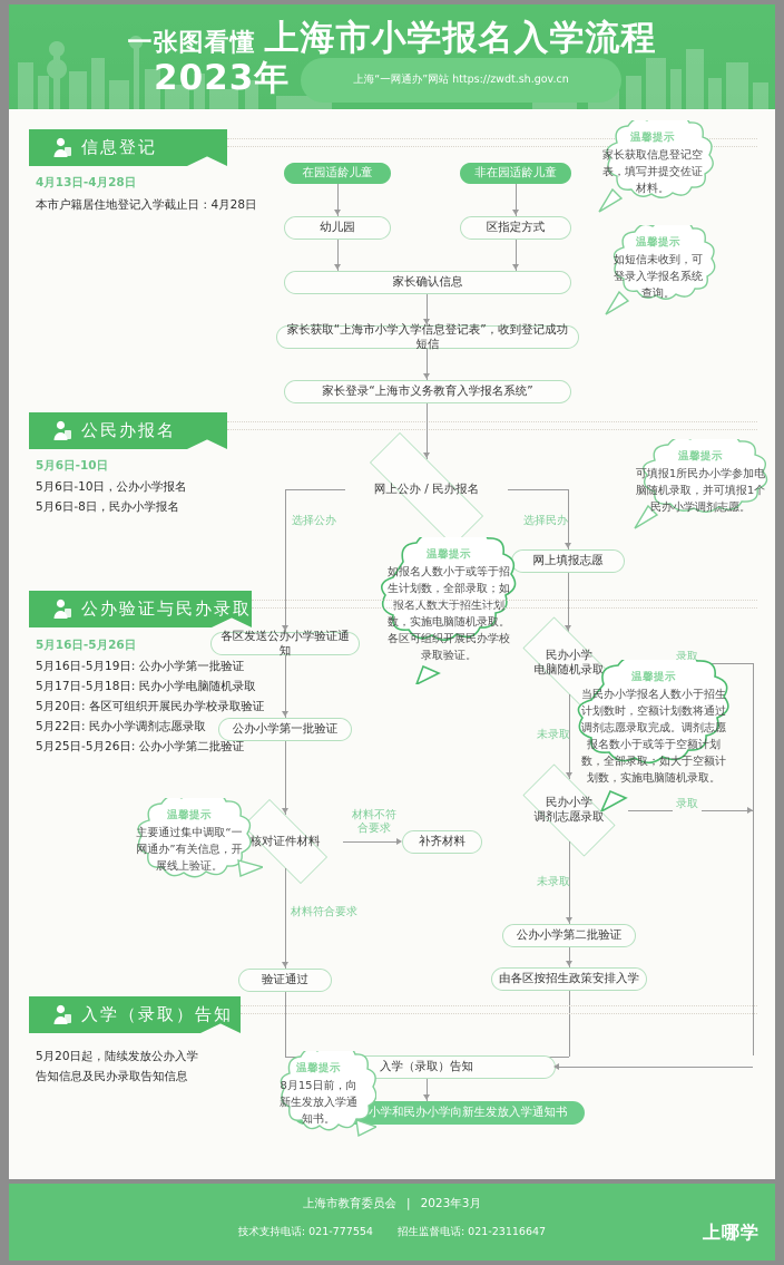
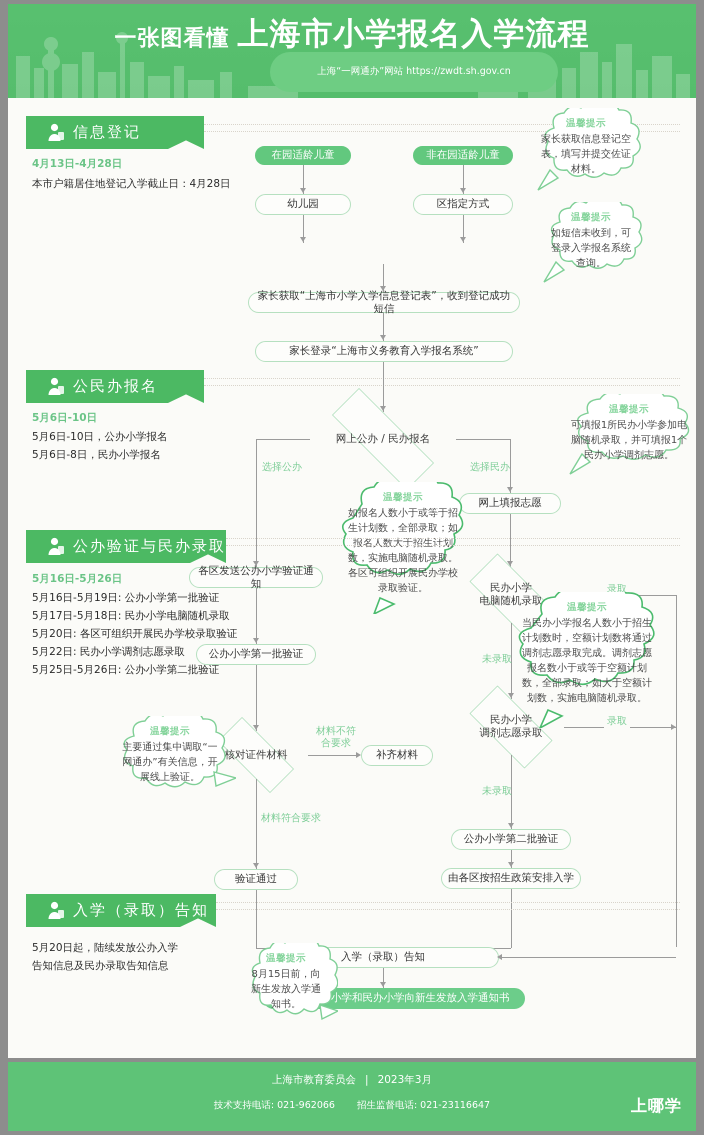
  一张图看懂 上海市小学报名入学流程
- 2023年
  上海“一网通办”网站 https://zwdt.sh.gov.cn
  信息登记
  4月13日-4月28日
  本市户籍居住地登记入学截止日：4月28日
  在园适龄儿童
  非在园适龄儿童
  幼儿园
  区指定方式
- 家长确认信息
  家长获取“上海市小学入学信息登记表”，收到登记成功短信
  家长登录“上海市义务教育入学报名系统”
  温馨提示
  家长获取信息登记空表，填写并提交佐证材料。
  温馨提示
  如短信未收到，可登录入学报名系统查询。
  公民办报名
  5月6日-10日
  5月6日-10日，公办小学报名
  5月6日-8日，民办小学报名
  网上公办 / 民办报名
  选择公办
  选择民办
  网上填报志愿
  温馨提示
  可填报1所民办小学参加电脑随机录取，并可填报1个民办小学调剂志愿。
  温馨提示
  如报名人数小于或等于招生计划数，全部录取；如报名人数大于招生计划数，实施电脑随机录取。各区可组织开展民办学校录取验证。
  公办验证与民办录取
  5月16日-5月26日
  5月16日-5月19日: 公办小学第一批验证
  5月17日-5月18日: 民办小学电脑随机录取
  5月20日: 各区可组织开展民办学校录取验证
  5月22日: 民办小学调剂志愿录取
  5月25日-5月26日: 公办小学第二批验证
  各区发送公办小学验证通知
  公办小学第一批验证
  核对证件材料
  材料不符
  合要求
  补齐材料
  材料符合要求
  验证通过
  民办小学
  电脑随机录取
  录取
  未录取
  民办小学
  调剂志愿录取
  录取
  未录取
  公办小学第二批验证
  由各区按招生政策安排入学
  温馨提示
  当民办小学报名人数小于招生计划数时，空额计划数将通过调剂志愿录取完成。调剂志愿报名数小于或等于空额计划数，全部录取；如大于空额计划数，实施电脑随机录取。
  温馨提示
  主要通过集中调取“一网通办”有关信息，开展线上验证。
  入学（录取）告知
  5月20日起，陆续发放公办入学
  告知信息及民办录取告知信息
  入学（录取）告知
  小学和民办小学向新生发放入学通知书
  温馨提示
  8月15日前，向新生发放入学通知书。
  上海市教育委员会 | 2023年3月
- 技术支持电话: 021-777554 招生监督电话: 021-23116647
+ 技术支持电话: 021-962066 招生监督电话: 021-23116647
  上哪学
